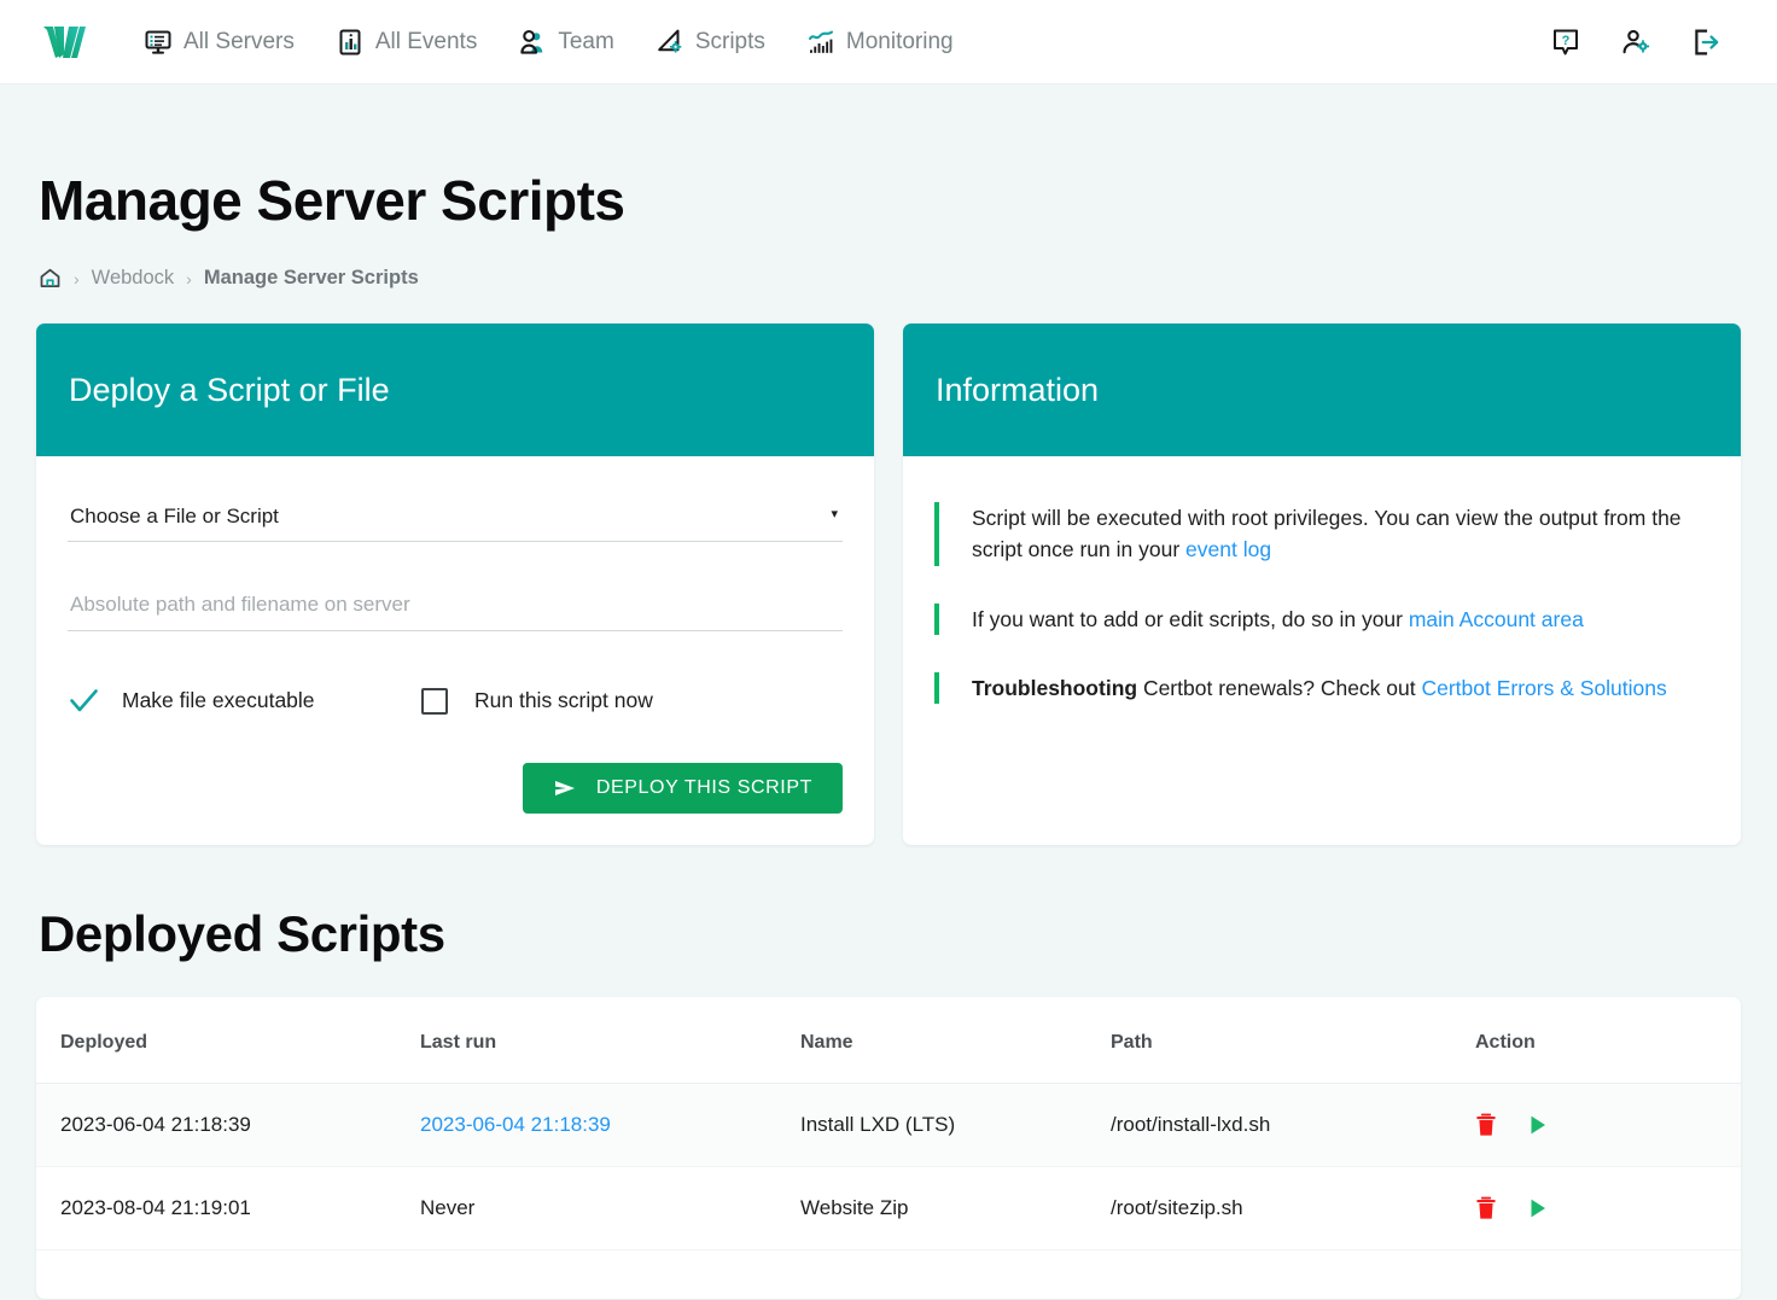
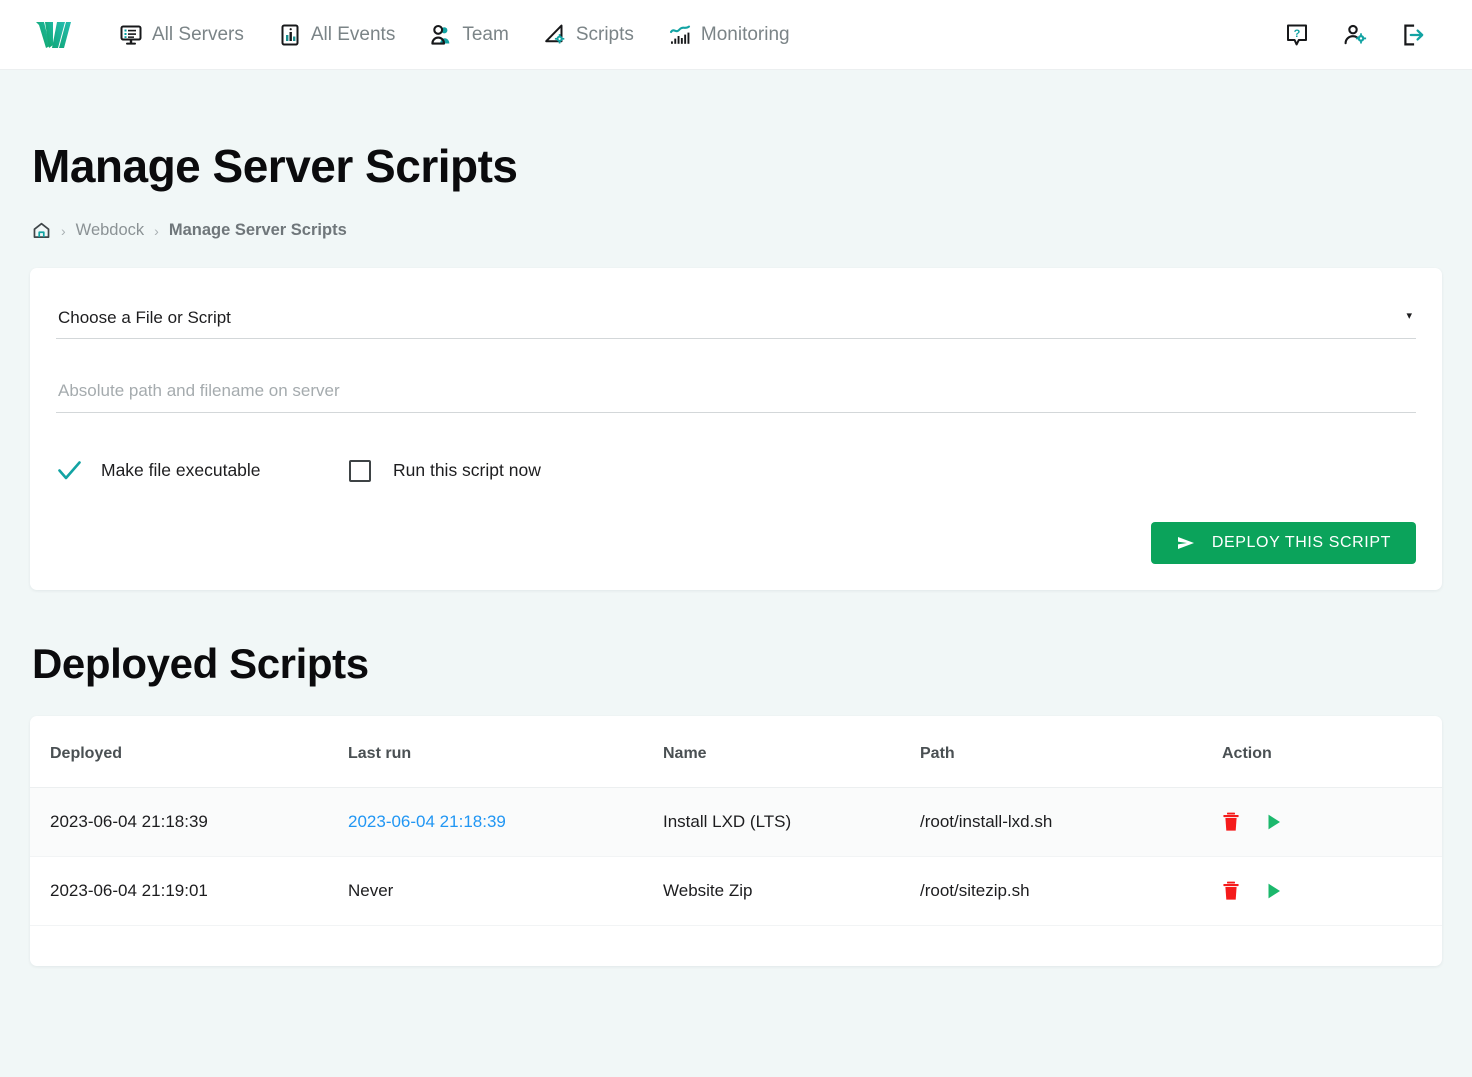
  All Servers
  All Events
  Team
  Scripts
  Monitoring
  ?
  Manage Server Scripts
  ›
  Webdock
  ›
  Manage Server Scripts
- Deploy a Script or File
  Choose a File or Script
  ▾
  Absolute path and filename on server
  Make file executable
  Run this script now
  DEPLOY THIS SCRIPT
- Information
- Script will be executed with root privileges. You can view the output from the script once run in your event log
- If you want to add or edit scripts, do so in your main Account area
- Troubleshooting Certbot renewals? Check out Certbot Errors & Solutions
  Deployed Scripts
  Deployed	Last run	Name	Path	Action
  2023-06-04 21:18:39	2023-06-04 21:18:39	Install LXD (LTS)	/root/install-lxd.sh
- 2023-08-04 21:19:01	Never	Website Zip	/root/sitezip.sh
+ 2023-06-04 21:19:01	Never	Website Zip	/root/sitezip.sh
